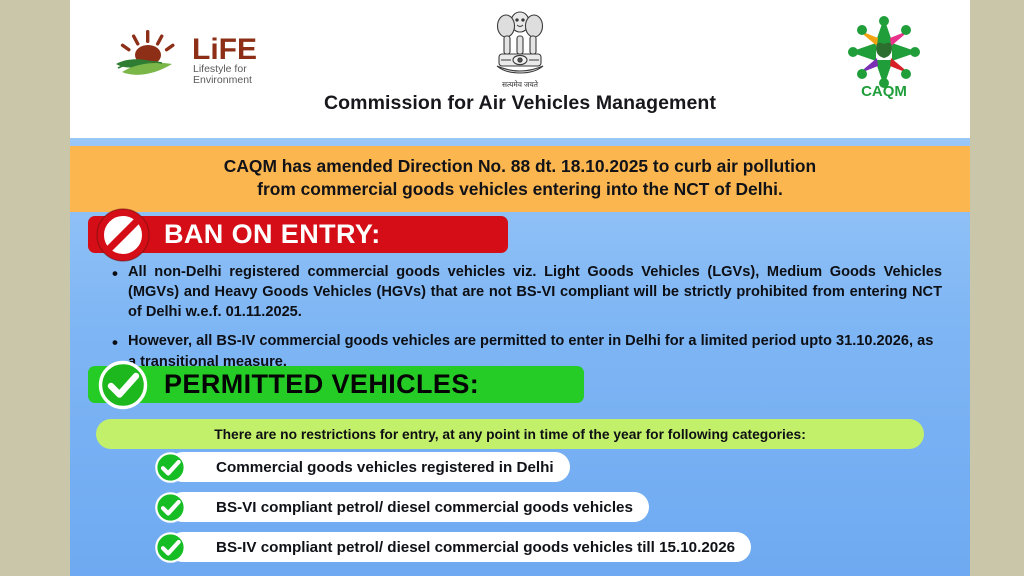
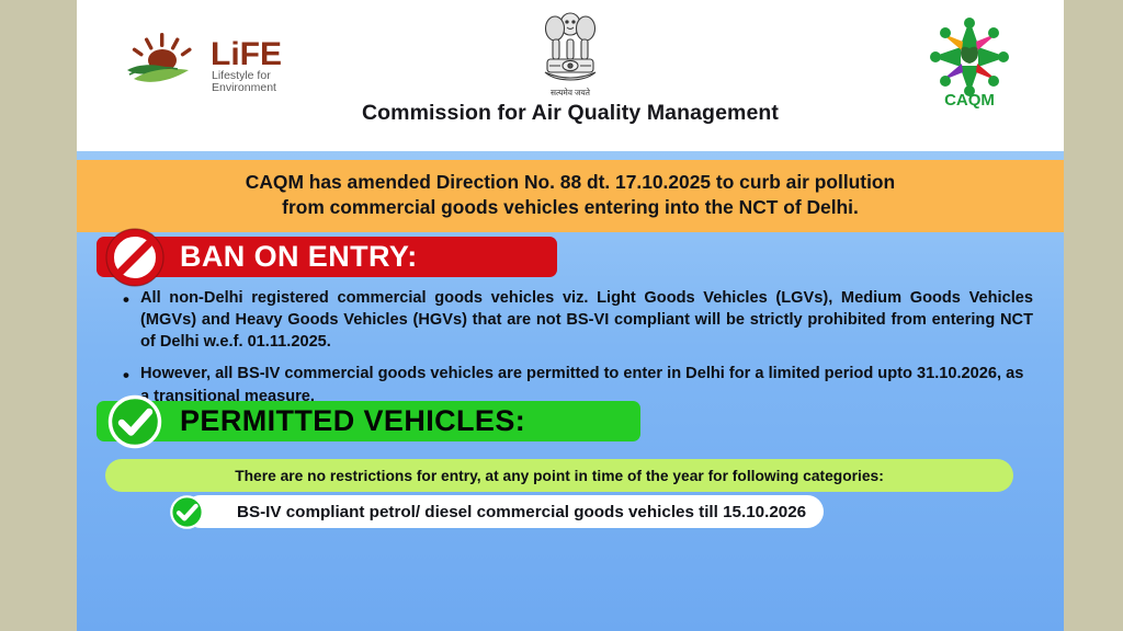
  LiFE
  Lifestyle for
  Environment
  सत्यमेव जयते
  CAQM
- Commission for Air Vehicles Management
+ Commission for Air Quality Management
- CAQM has amended Direction No. 88 dt. 18.10.2025 to curb air pollution
+ CAQM has amended Direction No. 88 dt. 17.10.2025 to curb air pollution
  from commercial goods vehicles entering into the NCT of Delhi.
  BAN ON ENTRY:
  •
  All non-Delhi registered commercial goods vehicles viz. Light Goods Vehicles (LGVs), Medium Goods Vehicles (MGVs) and Heavy Goods Vehicles (HGVs) that are not BS-VI compliant will be strictly prohibited from entering NCT of Delhi w.e.f. 01.11.2025.
  •
  However, all BS-IV commercial goods vehicles are permitted to enter in Delhi for a limited period upto 31.10.2026, as a transitional measure.
  PERMITTED VEHICLES:
  There are no restrictions for entry, at any point in time of the year for following categories:
- Commercial goods vehicles registered in Delhi
- BS-VI compliant petrol/ diesel commercial goods vehicles
  BS-IV compliant petrol/ diesel commercial goods vehicles till 15.10.2026
